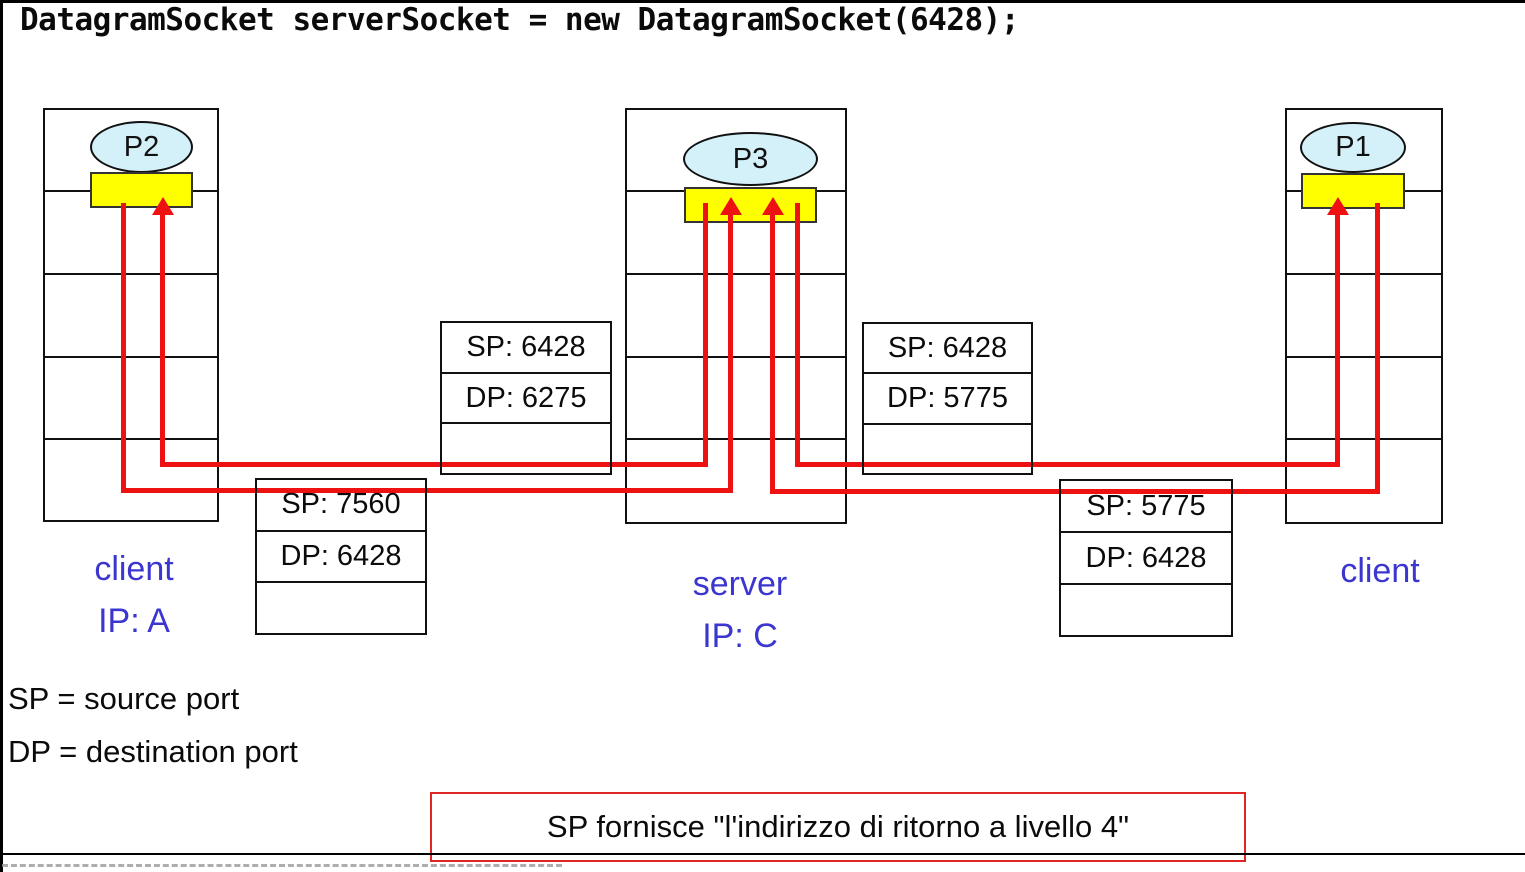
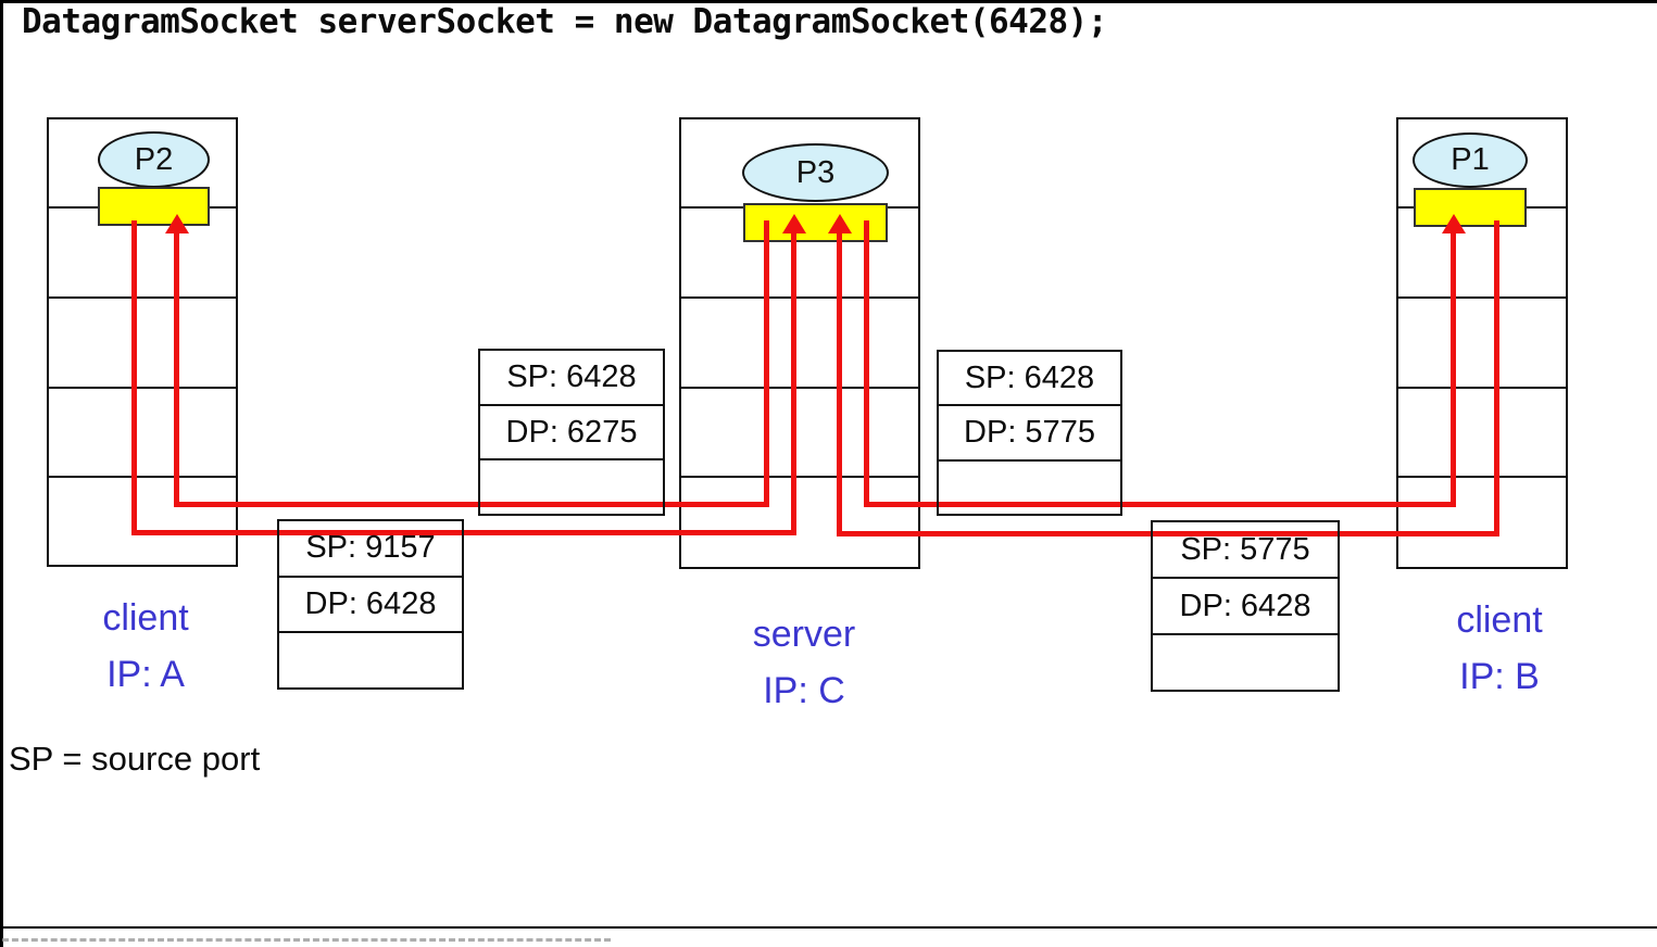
  DatagramSocket serverSocket = new DatagramSocket(6428);
  P2
  P3
  P1
  SP: 6428
  DP: 6275
- SP: 7560
+ SP: 9157
  DP: 6428
  SP: 6428
  DP: 5775
  SP: 5775
  DP: 6428
  client
  IP: A
  server
  IP: C
  client
+ IP: B
  SP = source port
- DP = destination port
- SP fornisce "l'indirizzo di ritorno a livello 4"
